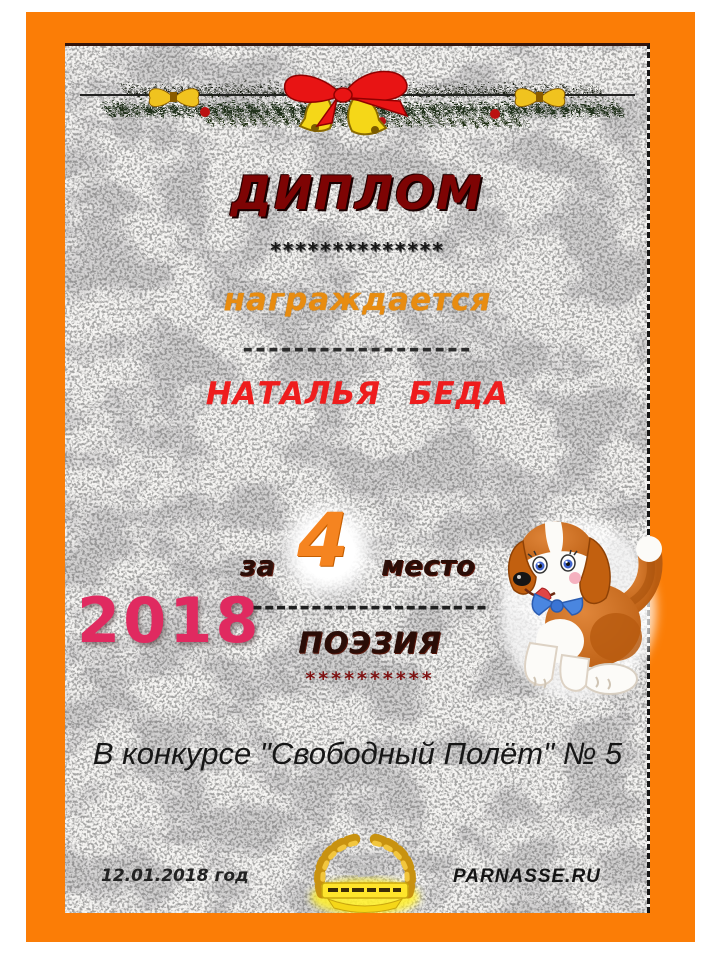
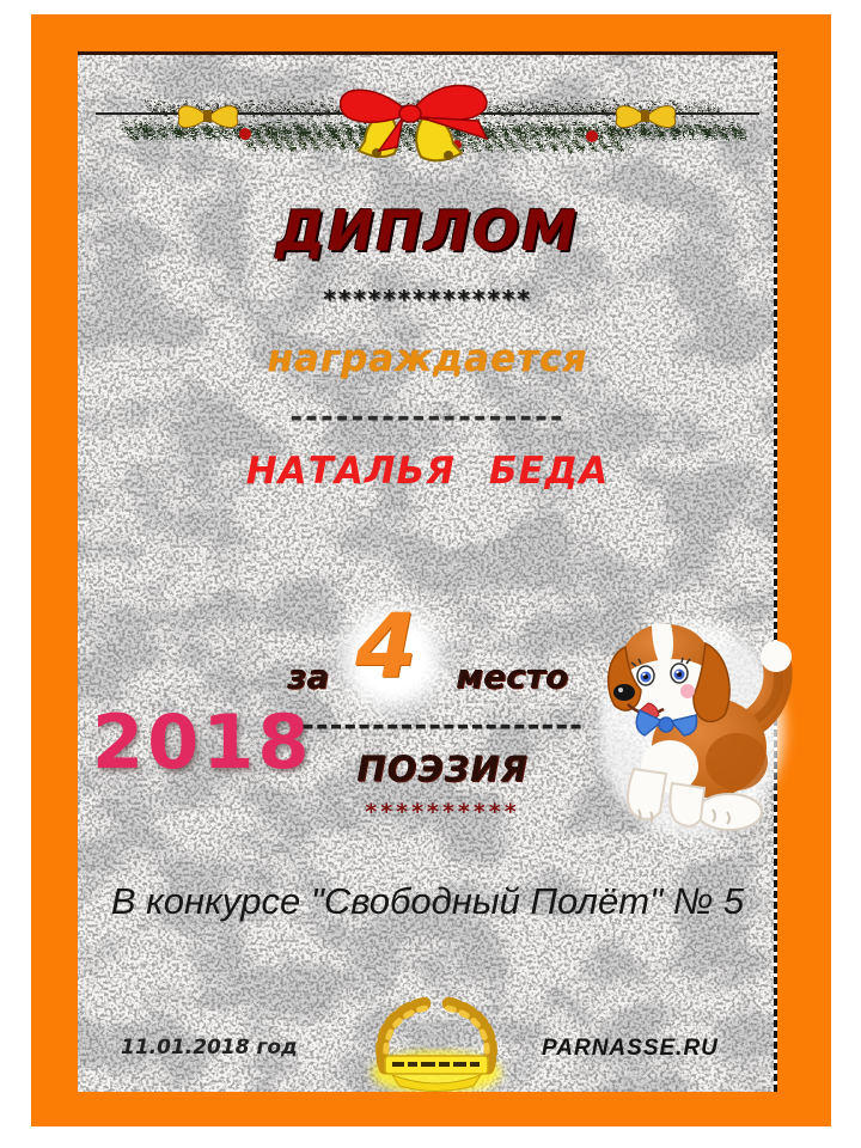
  ДИПЛОМ
  **************
  награждается
  ------------------
  НАТАЛЬЯ БЕДА
  за
  4
  место
  2018
  --------------------
  ПОЭЗИЯ
  **********
  В конкурсе "Свободный Полёт" № 5
- 12.01.2018 год
+ 11.01.2018 год
  PARNASSE.RU
